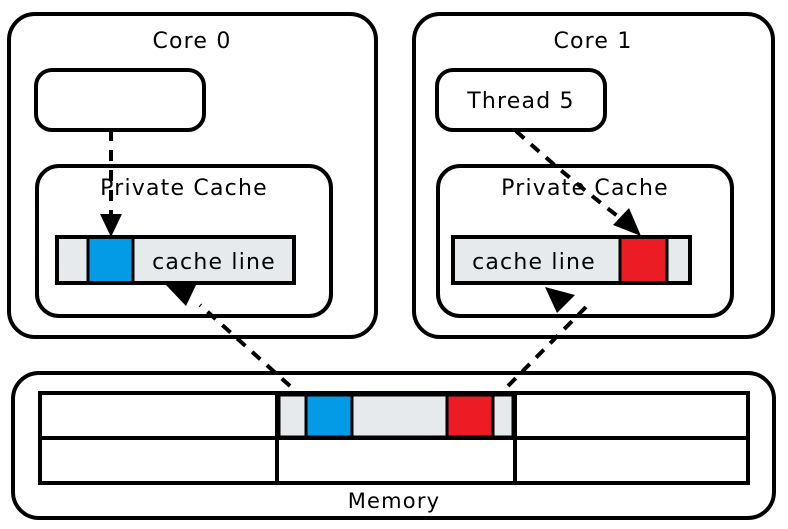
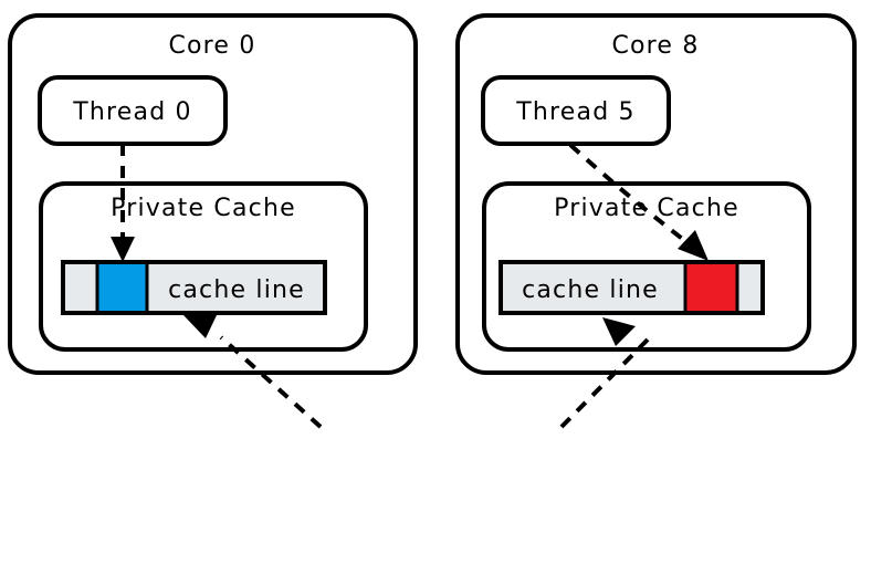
  Core 0
+ Thread 0
  Private Cache
  cache line
- Core 1
+ Core 8
  Thread 5
  Private Cache
  cache line
- Memory
